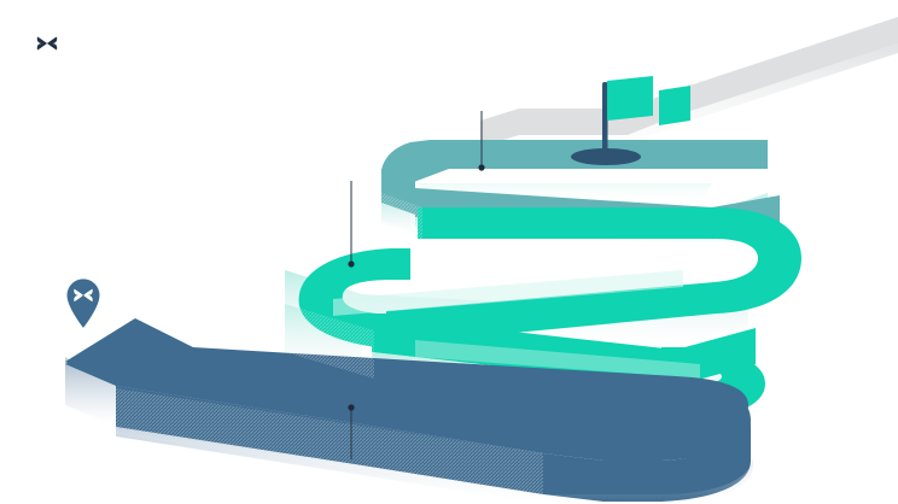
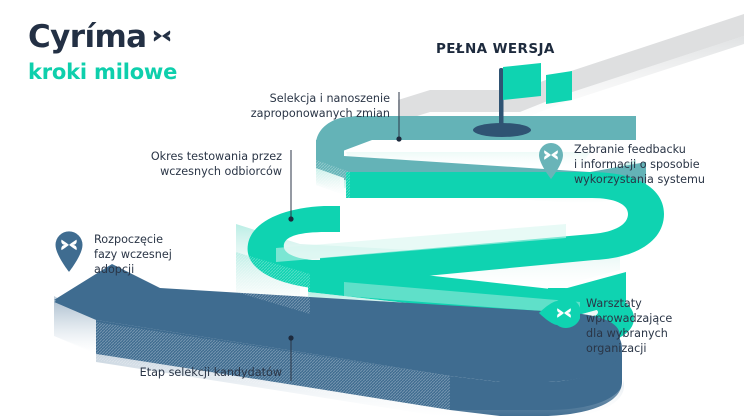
+ Cyríma
+ kroki milowe
+ PEŁNA WERSJA
+ Selekcja i nanoszenie
+ zaproponowanych zmian
+ Okres testowania przez
+ wczesnych odbiorców
+ Etap selekcji kandydatów
+ Zebranie feedbacku
+ i informacji o sposobie
+ wykorzystania systemu
+ Rozpoczęcie
+ fazy wczesnej
+ adopcji
+ Warsztaty
+ wprowadzające
+ dla wybranych
+ organizacji
